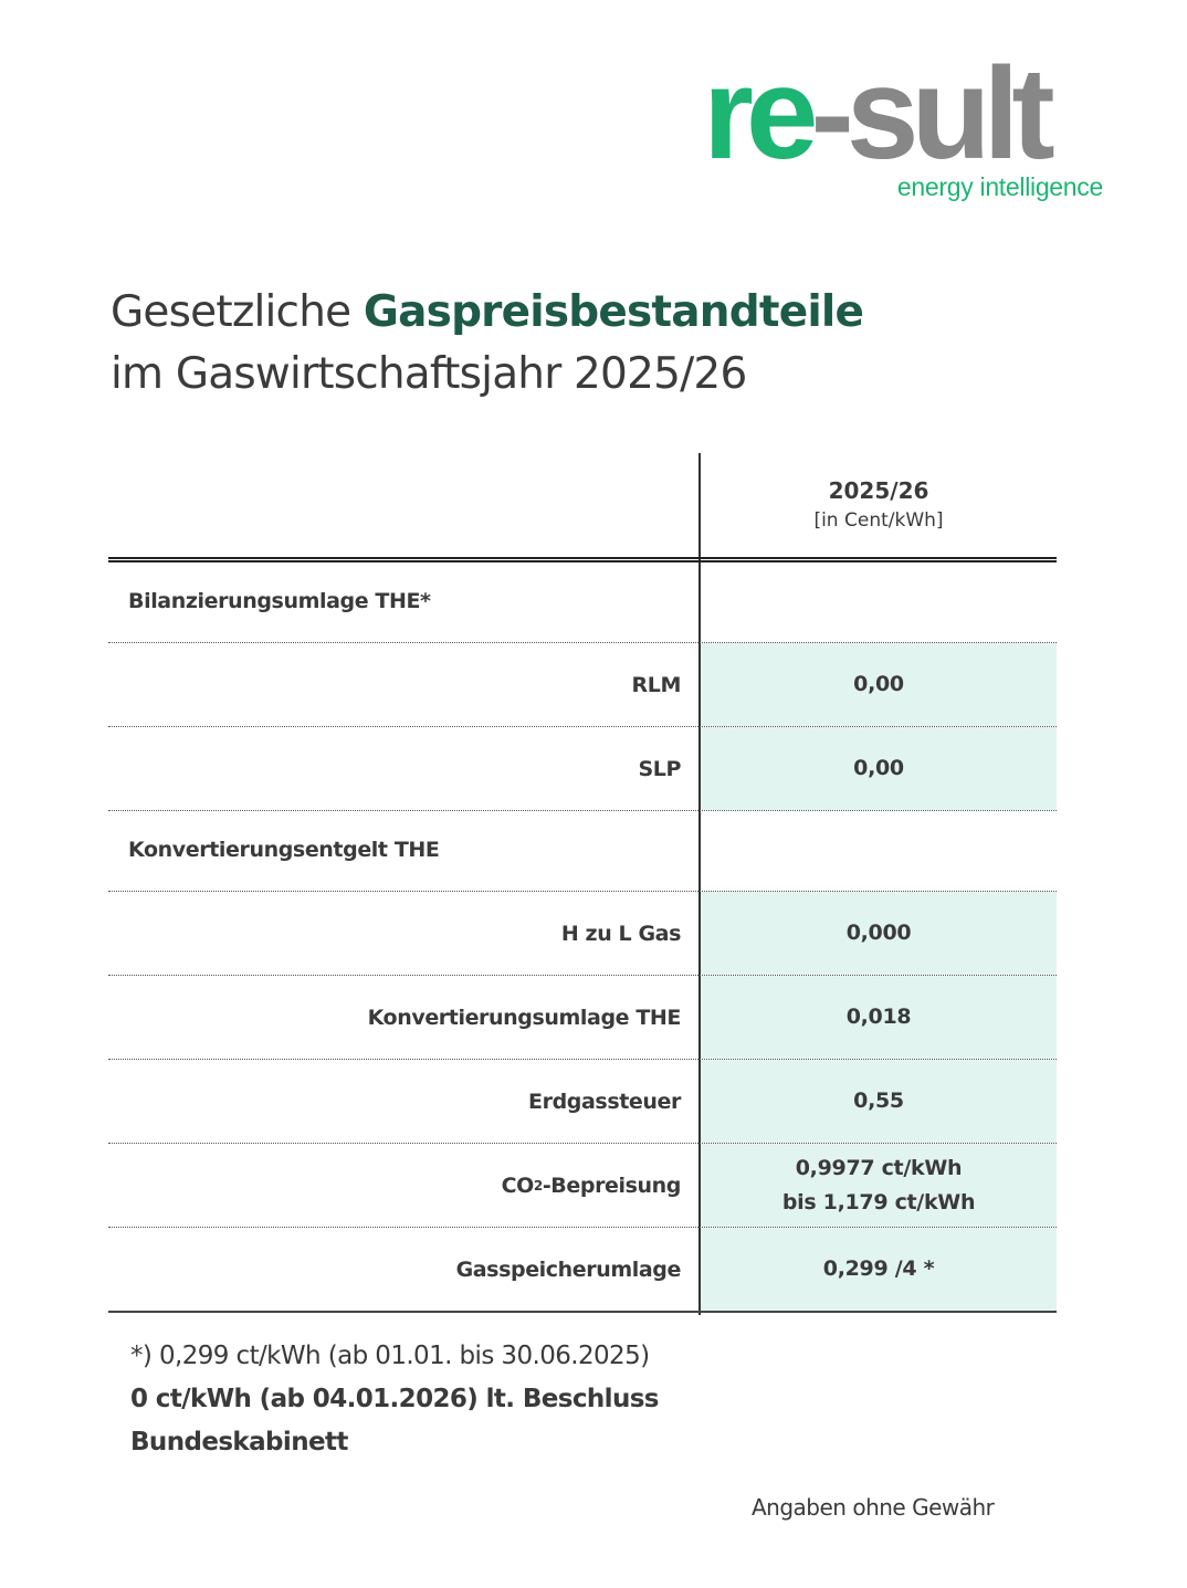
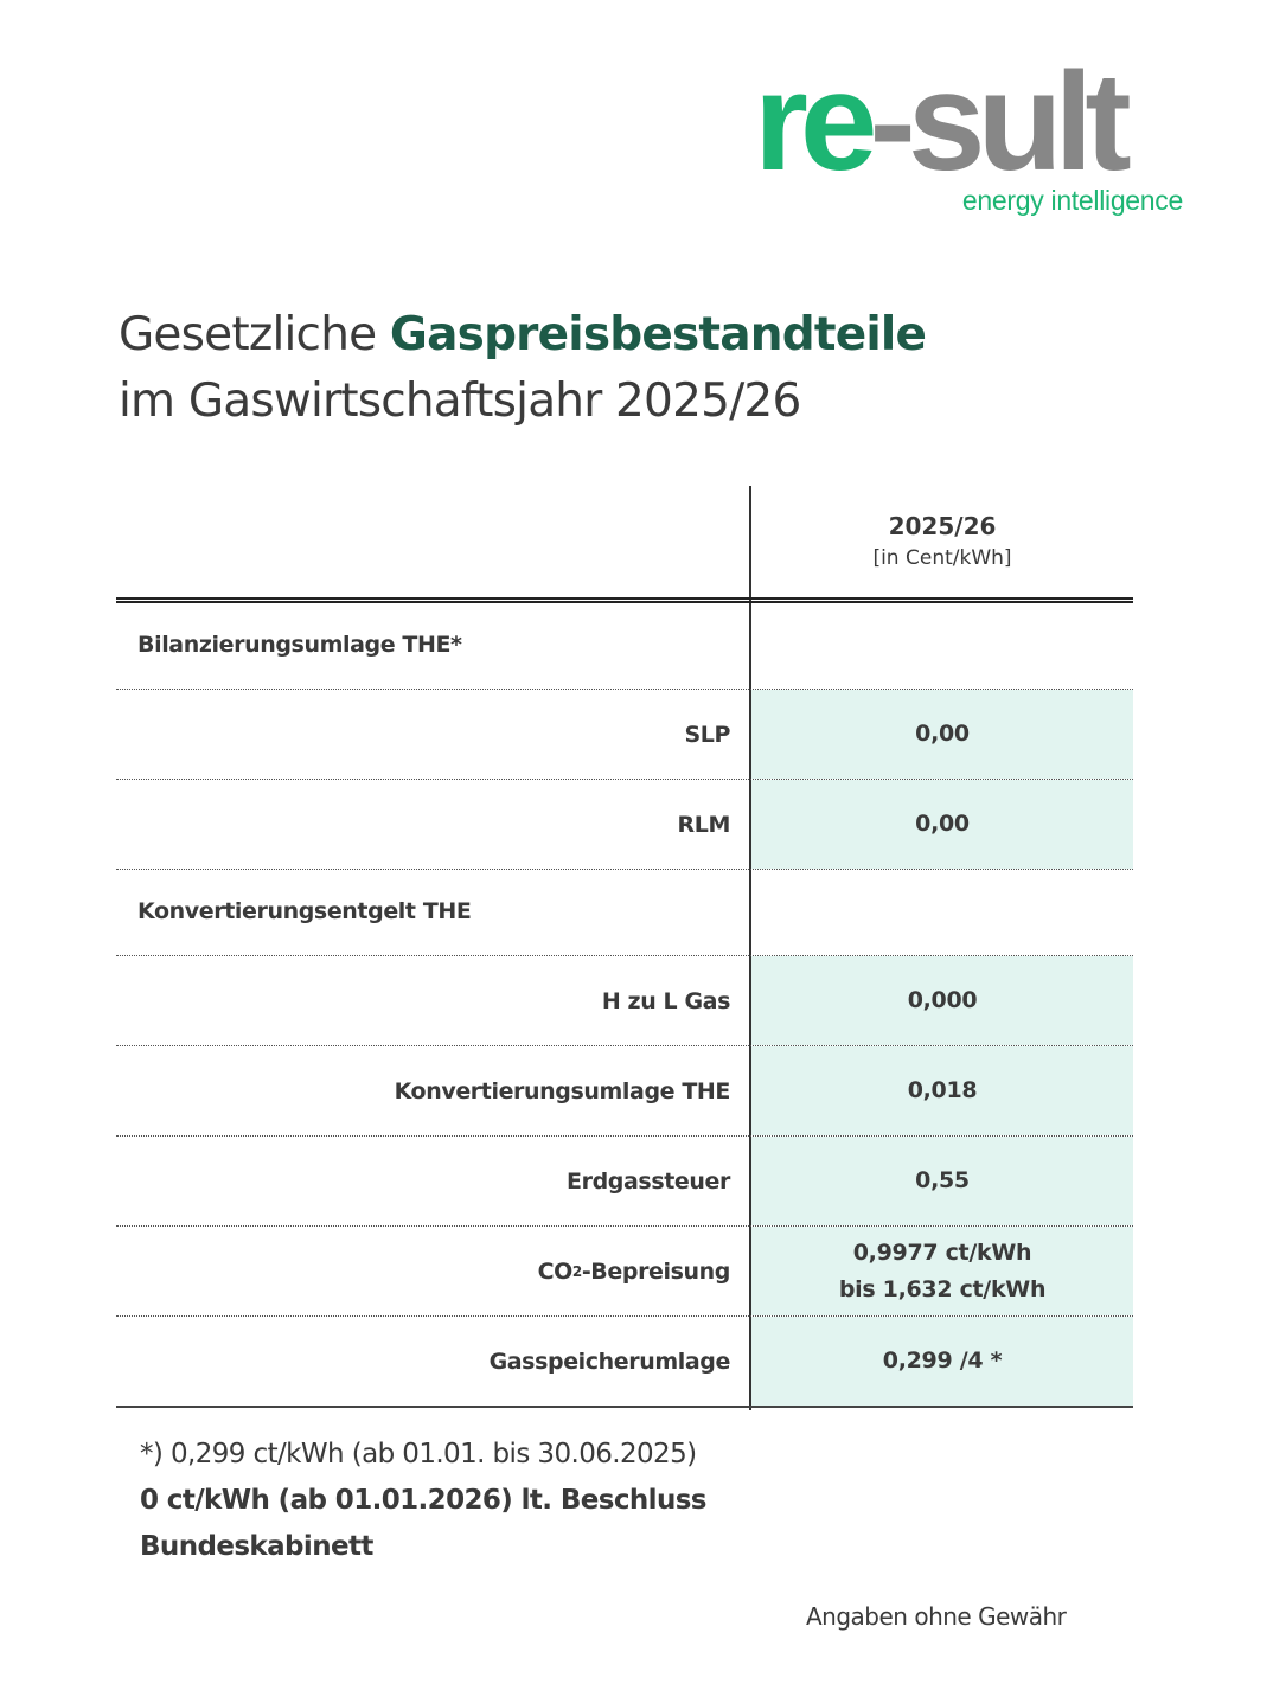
  re-sult
  energy intelligence
  Gesetzliche Gaspreisbestandteile
  im Gaswirtschaftsjahr 2025/26
  2025/26
  [in Cent/kWh]
  Bilanzierungsumlage THE*
- RLM
+ SLP
  0,00
- SLP
+ RLM
  0,00
  Konvertierungsentgelt THE
  H zu L Gas
  0,000
  Konvertierungsumlage THE
  0,018
  Erdgassteuer
  0,55
  CO
  2
  -Bepreisung
  0,9977 ct/kWh
- bis 1,179 ct/kWh
+ bis 1,632 ct/kWh
  Gasspeicherumlage
  0,299 /4 *
  *) 0,299 ct/kWh (ab 01.01. bis 30.06.2025)
- 0 ct/kWh (ab 04.01.2026) lt. Beschluss
+ 0 ct/kWh (ab 01.01.2026) lt. Beschluss
  Bundeskabinett
  Angaben ohne Gewähr
